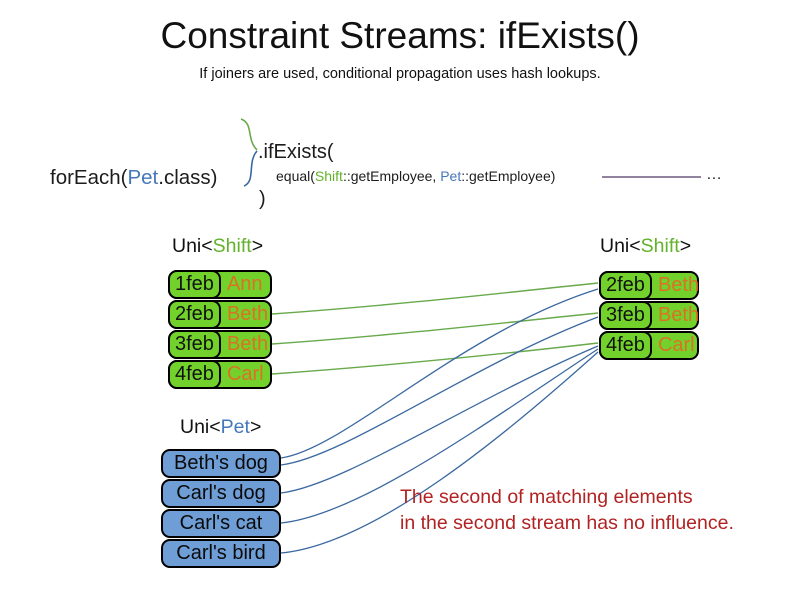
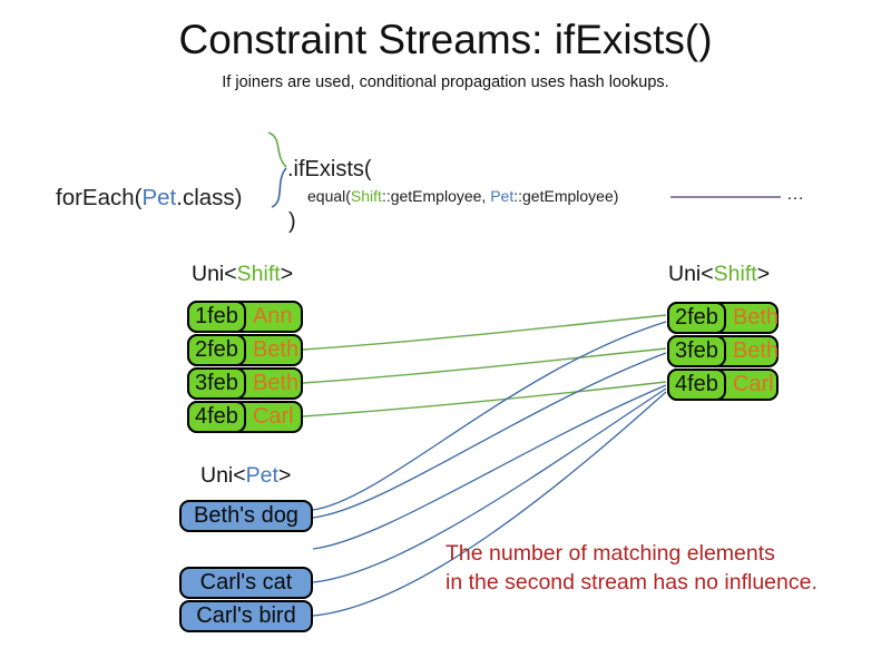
  Constraint Streams: ifExists()
  If joiners are used, conditional propagation uses hash lookups.
  forEach(Pet.class)
  .ifExists(
  equal(Shift::getEmployee, Pet::getEmployee)
  …
  )
  Uni<Shift>
  1feb
  Ann
  2feb
  Beth
  3feb
  Beth
  4feb
  Carl
  Uni<Shift>
  2feb
  Beth
  3feb
  Beth
  4feb
  Carl
  Uni<Pet>
  Beth's dog
- Carl's dog
  Carl's cat
  Carl's bird
- The second of matching elements
+ The number of matching elements
  in the second stream has no influence.
